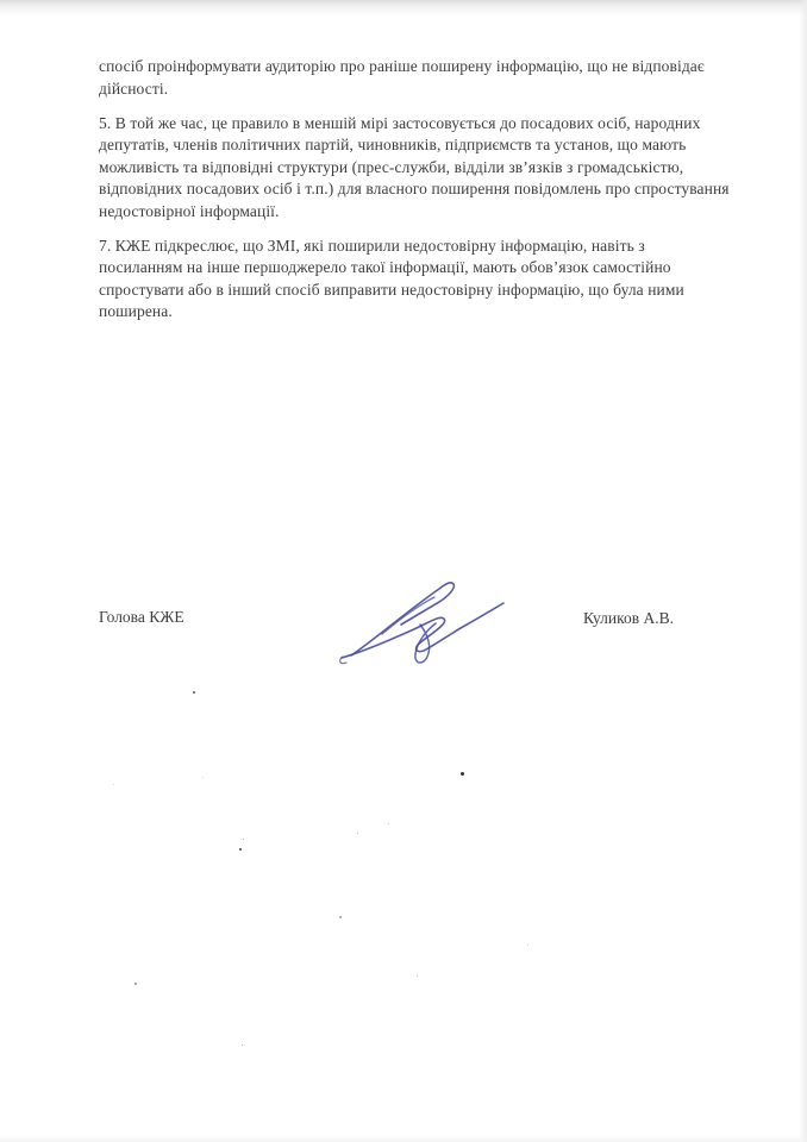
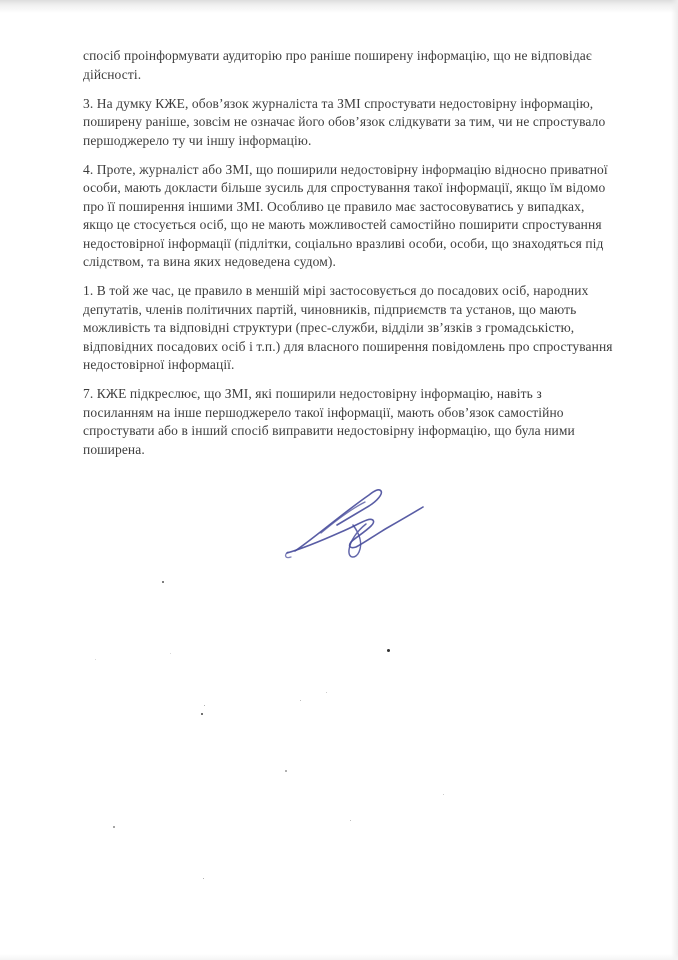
  спосіб проінформувати аудиторію про раніше поширену інформацію, що не відповідає дійсності.
+ 3. На думку КЖЕ, обов’язок журналіста та ЗМІ спростувати недостовірну інформацію, поширену раніше, зовсім не означає його обов’язок слідкувати за тим, чи не спростувало першоджерело ту чи іншу інформацію.
+ 4. Проте, журналіст або ЗМІ, що поширили недостовірну інформацію відносно приватної особи, мають докласти більше зусиль для спростування такої інформації, якщо їм відомо про її поширення іншими ЗМІ. Особливо це правило має застосовуватись у випадках, якщо це стосується осіб, що не мають можливостей самостійно поширити спростування недостовірної інформації (підлітки, соціально вразливі особи, особи, що знаходяться під слідством, та вина яких недоведена судом).
- 5. В той же час, це правило в меншій мірі застосовується до посадових осіб, народних депутатів, членів політичних партій, чиновників, підприємств та установ, що мають можливість та відповідні структури (прес-служби, відділи зв’язків з громадськістю, відповідних посадових осіб і т.п.) для власного поширення повідомлень про спростування недостовірної інформації.
+ 1. В той же час, це правило в меншій мірі застосовується до посадових осіб, народних депутатів, членів політичних партій, чиновників, підприємств та установ, що мають можливість та відповідні структури (прес-служби, відділи зв’язків з громадськістю, відповідних посадових осіб і т.п.) для власного поширення повідомлень про спростування недостовірної інформації.
  7. КЖЕ підкреслює, що ЗМІ, які поширили недостовірну інформацію, навіть з посиланням на інше першоджерело такої інформації, мають обов’язок самостійно спростувати або в інший спосіб виправити недостовірну інформацію, що була ними поширена.
- Голова КЖЕ
- Куликов А.В.
